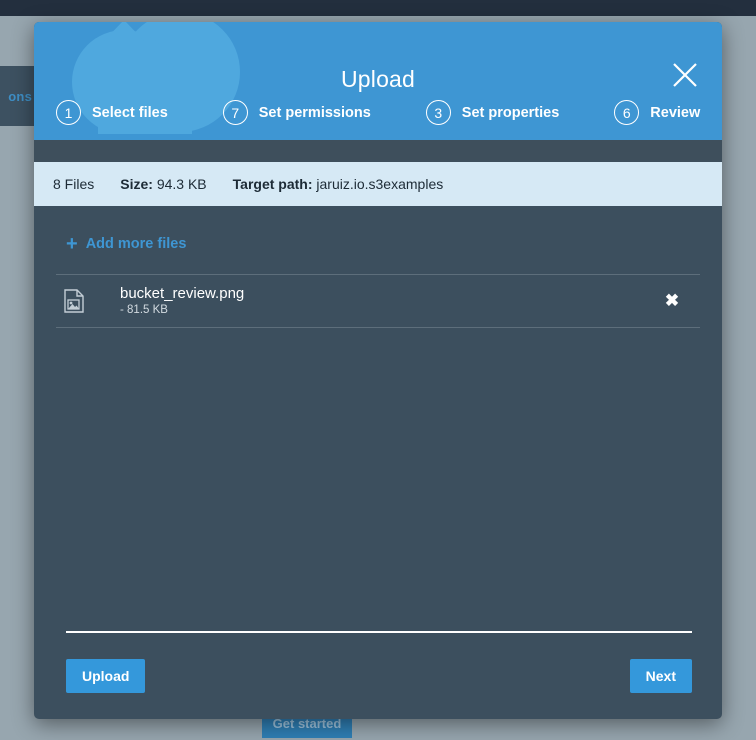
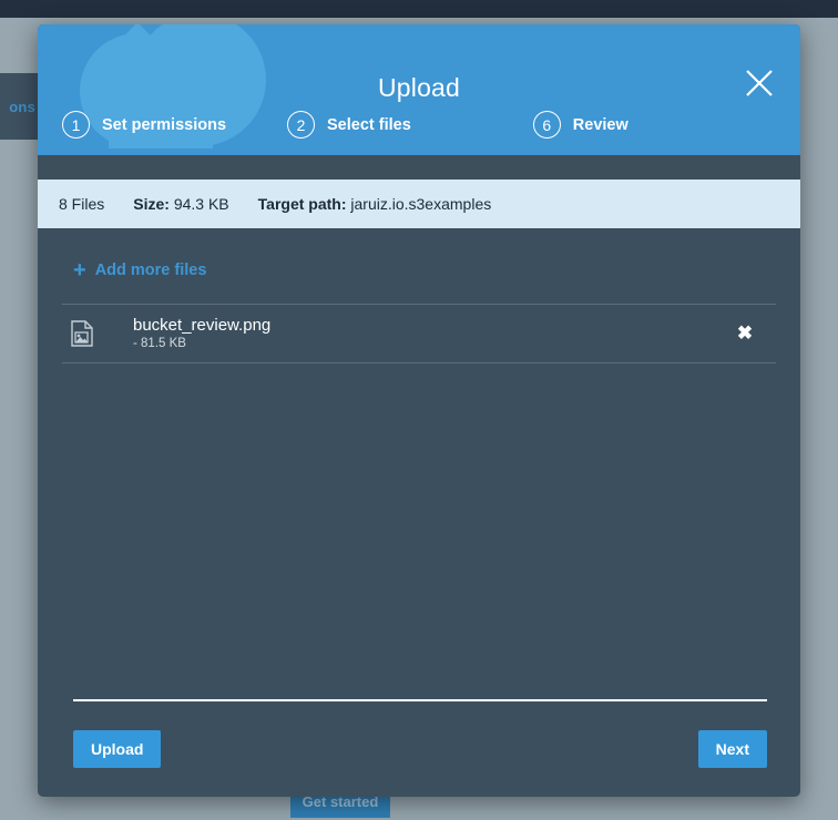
  ons
  Get started
  Upload
  1
- Select files
+ Set permissions
- 7
+ 2
- Set permissions
+ Select files
- 3
- Set properties
  6
  Review
  8 Files
  Size: 94.3 KB
  Target path: jaruiz.io.s3examples
  +
  Add more files
  bucket_review.png
  - 81.5 KB
  ✖
  Upload
  Next
